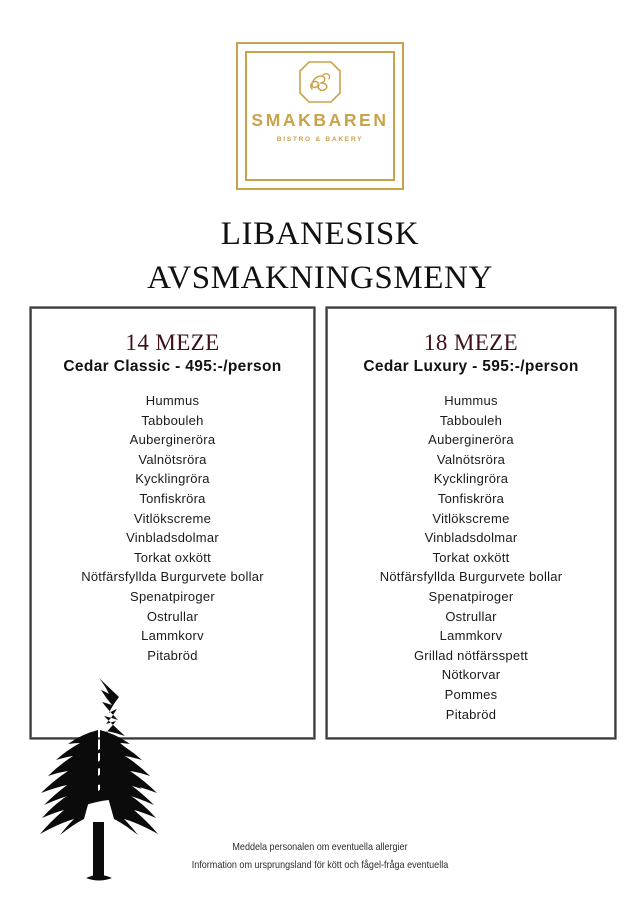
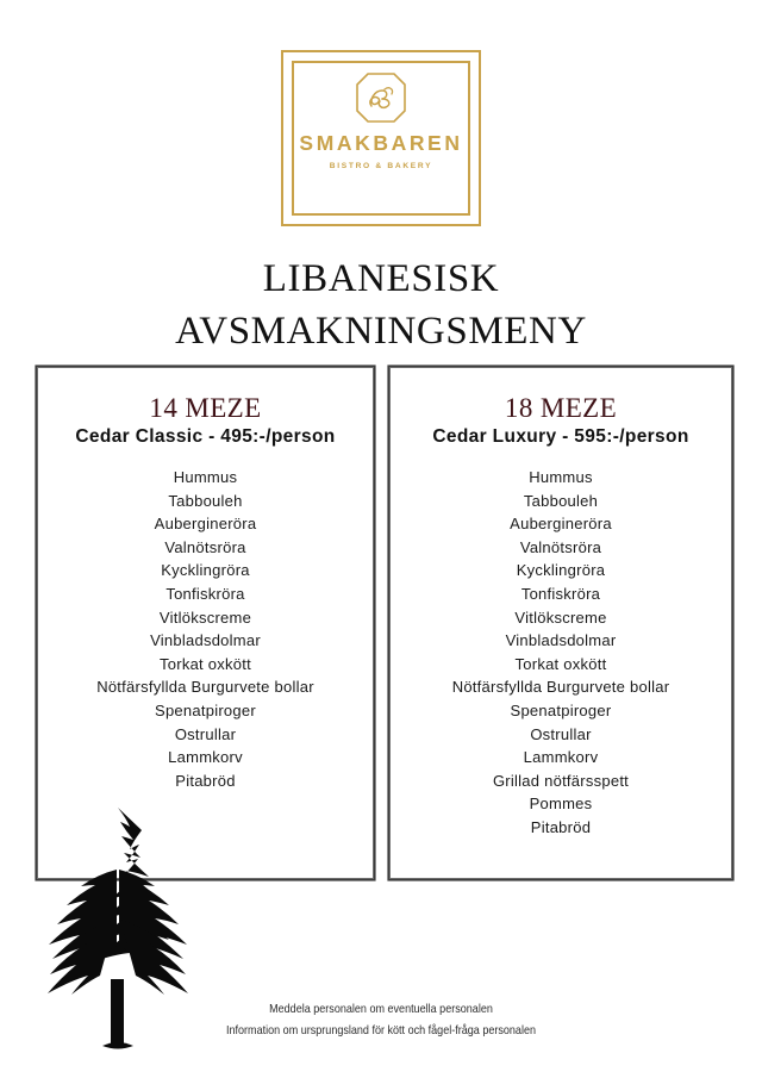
  SMAKBAREN
  LIBANESISK
  AVSMAKNINGSMENY
  14 MEZE
  Cedar Classic - 495:-/person
  Hummus
  Tabbouleh
  Aubergineröra
  Valnötsröra
  Kycklingröra
  Tonfiskröra
  Vitlökscreme
  Vinbladsdolmar
  Torkat oxkött
  Nötfärsfyllda Burgurvete bollar
  Spenatpiroger
  Ostrullar
  Lammkorv
  Pitabröd
  18 MEZE
  Cedar Luxury - 595:-/person
  Hummus
  Tabbouleh
  Aubergineröra
  Valnötsröra
  Kycklingröra
  Tonfiskröra
  Vitlökscreme
  Vinbladsdolmar
  Torkat oxkött
  Nötfärsfyllda Burgurvete bollar
  Spenatpiroger
  Ostrullar
  Lammkorv
  Grillad nötfärsspett
- Nötkorvar
  Pommes
  Pitabröd
- Meddela personalen om eventuella allergier
+ Meddela personalen om eventuella personalen
- Information om ursprungsland för kött och fågel-fråga eventuella
+ Information om ursprungsland för kött och fågel-fråga personalen
